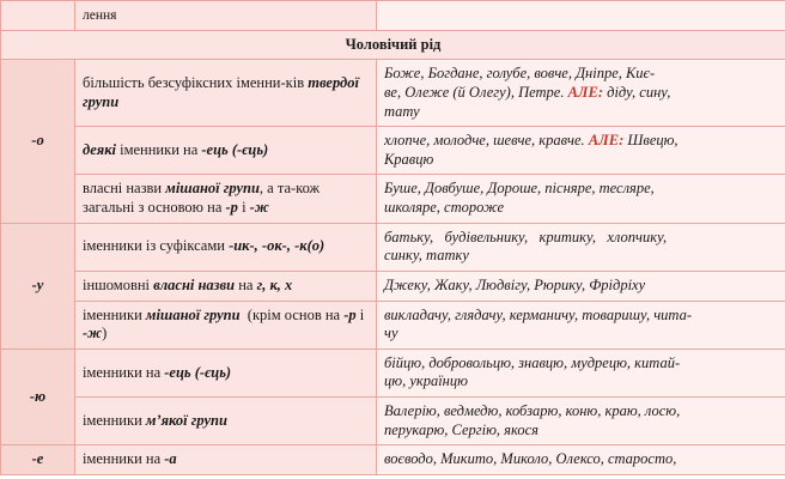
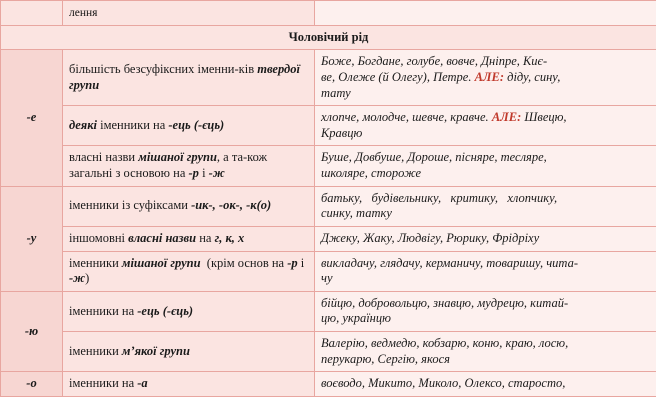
  	лення
  Чоловічий рід
- -о	більшість безсуфіксних іменни-ків твердої групи	Боже, Богдане, голубе, вовче, Дніпре, Киє- ве, Олеже (й Олегу), Петре. АЛЕ: діду, сину, тату
+ -е	більшість безсуфіксних іменни-ків твердої групи	Боже, Богдане, голубе, вовче, Дніпре, Киє- ве, Олеже (й Олегу), Петре. АЛЕ: діду, сину, тату
  деякі іменники на -ець (-єць)	хлопче, молодче, шевче, кравче. АЛЕ: Швецю, Кравцю
  власні назви мішаної групи, а та-кож загальні з основою на -р і -ж	Буше, Довбуше, Дороше, пісняре, тесляре, школяре, стороже
  -у	іменники із суфіксами -ик-, -ок-, -к(о)	батьку, будівельнику, критику, хлопчику, синку, татку
  іншомовні власні назви на г, к, х	Джеку, Жаку, Людвігу, Рюрику, Фрідріху
  іменники мішаної групи (крім основ на -р і -ж)	викладачу, глядачу, керманичу, товаришу, чита- чу
  -ю	іменники на -ець (-єць)	бійцю, добровольцю, знавцю, мудрецю, китай- цю, українцю
  іменники м’якої групи	Валерію, ведмедю, кобзарю, коню, краю, лосю, перукарю, Сергію, якося
- -е	іменники на -а	воєводо, Микито, Миколо, Олексо, старосто,
+ -о	іменники на -а	воєводо, Микито, Миколо, Олексо, старосто,
